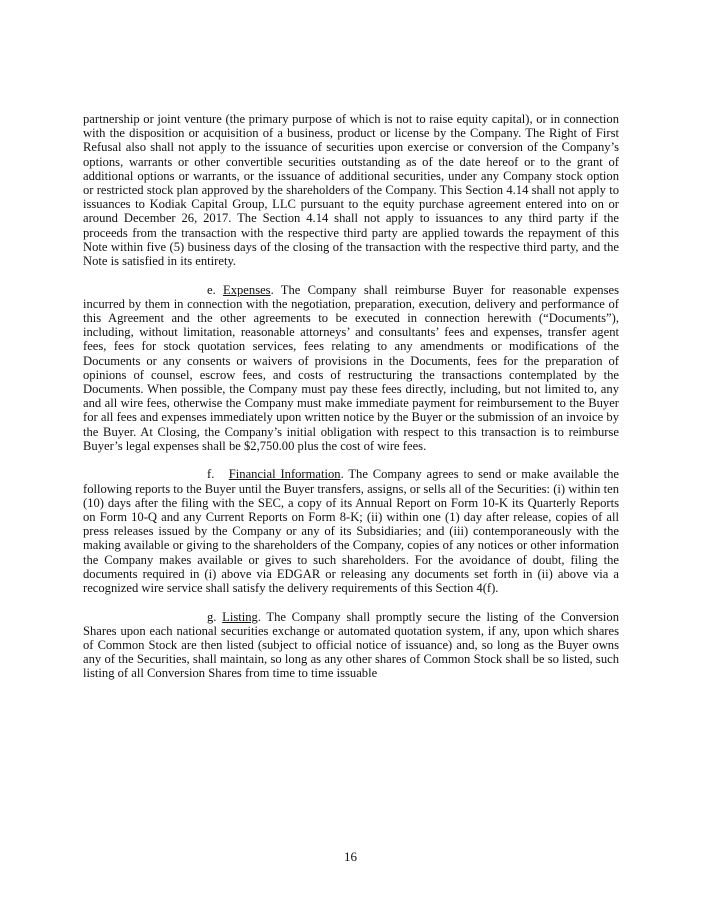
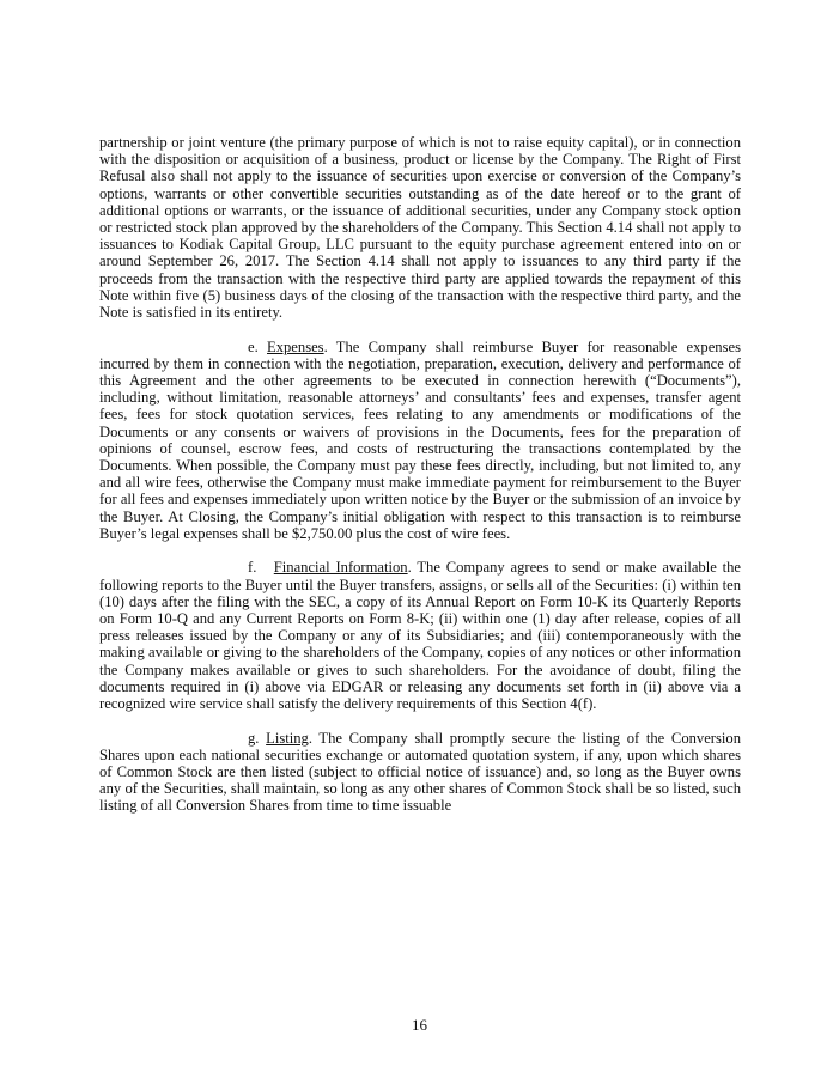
- partnership or joint venture (the primary purpose of which is not to raise equity capital), or in connection with the disposition or acquisition of a business, product or license by the Company. The Right of First Refusal also shall not apply to the issuance of securities upon exercise or conversion of the Company’s options, warrants or other convertible securities outstanding as of the date hereof or to the grant of additional options or warrants, or the issuance of additional securities, under any Company stock option or restricted stock plan approved by the shareholders of the Company. This Section 4.14 shall not apply to issuances to Kodiak Capital Group, LLC pursuant to the equity purchase agreement entered into on or around December 26, 2017. The Section 4.14 shall not apply to issuances to any third party if the proceeds from the transaction with the respective third party are applied towards the repayment of this Note within five (5) business days of the closing of the transaction with the respective third party, and the Note is satisfied in its entirety.
+ partnership or joint venture (the primary purpose of which is not to raise equity capital), or in connection with the disposition or acquisition of a business, product or license by the Company. The Right of First Refusal also shall not apply to the issuance of securities upon exercise or conversion of the Company’s options, warrants or other convertible securities outstanding as of the date hereof or to the grant of additional options or warrants, or the issuance of additional securities, under any Company stock option or restricted stock plan approved by the shareholders of the Company. This Section 4.14 shall not apply to issuances to Kodiak Capital Group, LLC pursuant to the equity purchase agreement entered into on or around September 26, 2017. The Section 4.14 shall not apply to issuances to any third party if the proceeds from the transaction with the respective third party are applied towards the repayment of this Note within five (5) business days of the closing of the transaction with the respective third party, and the Note is satisfied in its entirety.
  e. Expenses. The Company shall reimburse Buyer for reasonable expenses incurred by them in connection with the negotiation, preparation, execution, delivery and performance of this Agreement and the other agreements to be executed in connection herewith (“Documents”), including, without limitation, reasonable attorneys’ and consultants’ fees and expenses, transfer agent fees, fees for stock quotation services, fees relating to any amendments or modifications of the Documents or any consents or waivers of provisions in the Documents, fees for the preparation of opinions of counsel, escrow fees, and costs of restructuring the transactions contemplated by the Documents. When possible, the Company must pay these fees directly, including, but not limited to, any and all wire fees, otherwise the Company must make immediate payment for reimbursement to the Buyer for all fees and expenses immediately upon written notice by the Buyer or the submission of an invoice by the Buyer. At Closing, the Company’s initial obligation with respect to this transaction is to reimburse Buyer’s legal expenses shall be $2,750.00 plus the cost of wire fees.
  f. Financial Information. The Company agrees to send or make available the following reports to the Buyer until the Buyer transfers, assigns, or sells all of the Securities: (i) within ten (10) days after the filing with the SEC, a copy of its Annual Report on Form 10-K its Quarterly Reports on Form 10-Q and any Current Reports on Form 8-K; (ii) within one (1) day after release, copies of all press releases issued by the Company or any of its Subsidiaries; and (iii) contemporaneously with the making available or giving to the shareholders of the Company, copies of any notices or other information the Company makes available or gives to such shareholders. For the avoidance of doubt, filing the documents required in (i) above via EDGAR or releasing any documents set forth in (ii) above via a recognized wire service shall satisfy the delivery requirements of this Section 4(f).
  g. Listing. The Company shall promptly secure the listing of the Conversion Shares upon each national securities exchange or automated quotation system, if any, upon which shares of Common Stock are then listed (subject to official notice of issuance) and, so long as the Buyer owns any of the Securities, shall maintain, so long as any other shares of Common Stock shall be so listed, such listing of all Conversion Shares from time to time issuable
  16
